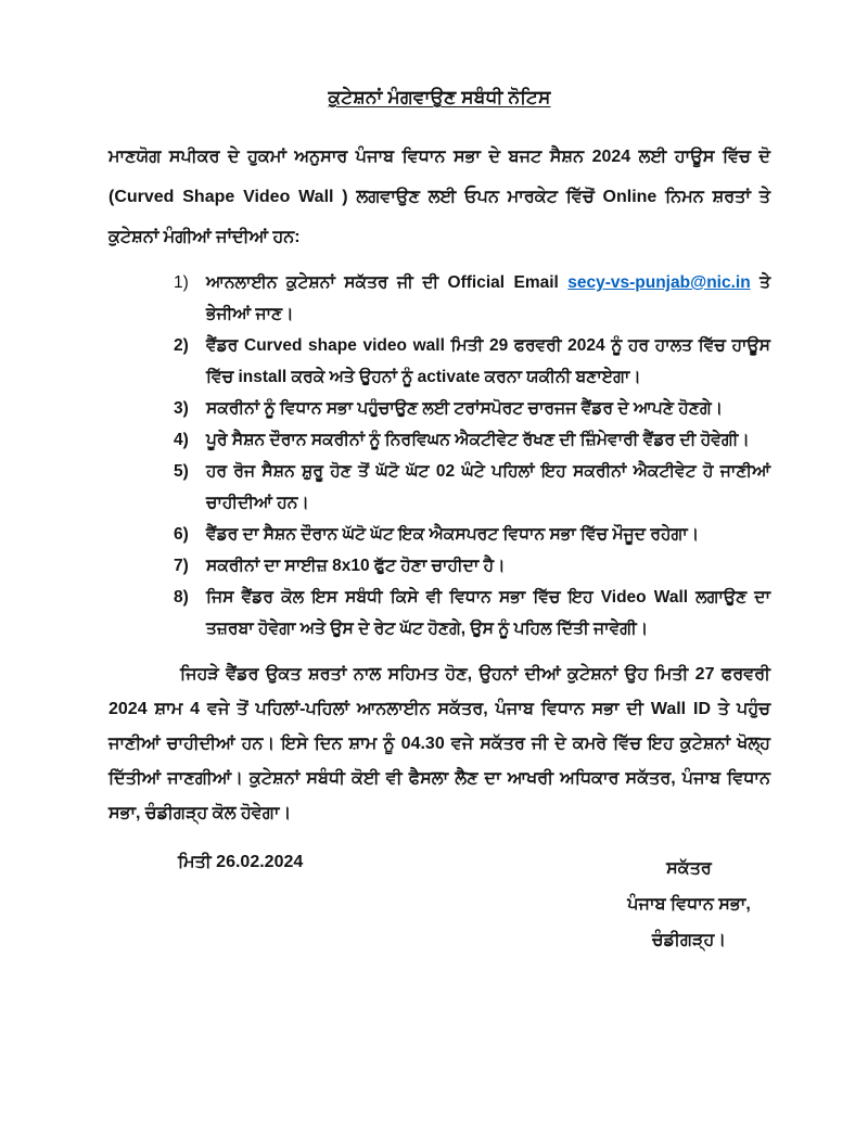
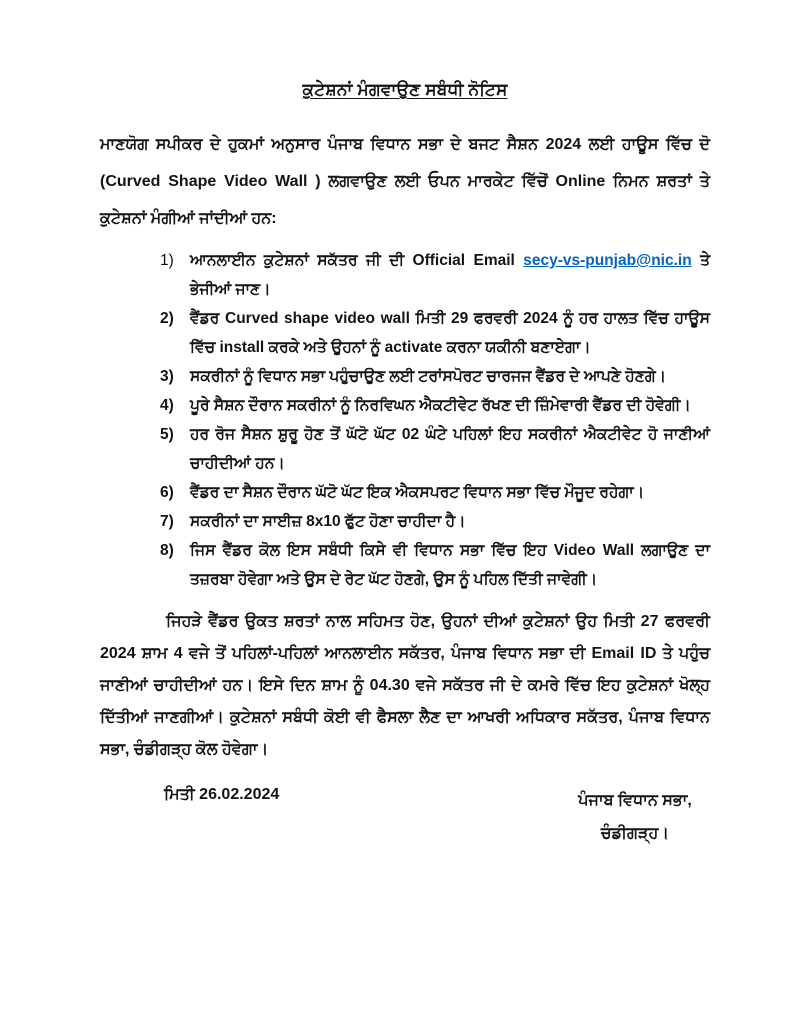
  ਕੁਟੇਸ਼ਨਾਂ ਮੰਗਵਾਉਣ ਸਬੰਧੀ ਨੋਟਿਸ
  ਮਾਣਯੋਗ ਸਪੀਕਰ ਦੇ ਹੁਕਮਾਂ ਅਨੁਸਾਰ ਪੰਜਾਬ ਵਿਧਾਨ ਸਭਾ ਦੇ ਬਜਟ ਸੈਸ਼ਨ 2024 ਲਈ ਹਾਊਸ ਵਿੱਚ ਦੋ (Curved Shape Video Wall ) ਲਗਵਾਉਣ ਲਈ ਓਪਨ ਮਾਰਕੇਟ ਵਿੱਚੋਂ Online ਨਿਮਨ ਸ਼ਰਤਾਂ ਤੇ ਕੁਟੇਸ਼ਨਾਂ ਮੰਗੀਆਂ ਜਾਂਦੀਆਂ ਹਨ:
  1)
  ਆਨਲਾਈਨ ਕੁਟੇਸ਼ਨਾਂ ਸਕੱਤਰ ਜੀ ਦੀ Official Email secy-vs-punjab@nic.in ਤੇ ਭੇਜੀਆਂ ਜਾਣ।
  2)
  ਵੈਂਡਰ Curved shape video wall ਮਿਤੀ 29 ਫਰਵਰੀ 2024 ਨੂੰ ਹਰ ਹਾਲਤ ਵਿੱਚ ਹਾਊਸ ਵਿੱਚ install ਕਰਕੇ ਅਤੇ ਉਹਨਾਂ ਨੂੰ activate ਕਰਨਾ ਯਕੀਨੀ ਬਣਾਏਗਾ।
  3)
  ਸਕਰੀਨਾਂ ਨੂੰ ਵਿਧਾਨ ਸਭਾ ਪਹੁੰਚਾਉਣ ਲਈ ਟਰਾਂਸਪੋਰਟ ਚਾਰਜਜ ਵੈਂਡਰ ਦੇ ਆਪਣੇ ਹੋਣਗੇ।
  4)
  ਪੂਰੇ ਸੈਸ਼ਨ ਦੌਰਾਨ ਸਕਰੀਨਾਂ ਨੂੰ ਨਿਰਵਿਘਨ ਐਕਟੀਵੇਟ ਰੱਖਣ ਦੀ ਜ਼ਿੰਮੇਵਾਰੀ ਵੈਂਡਰ ਦੀ ਹੋਵੇਗੀ।
  5)
  ਹਰ ਰੋਜ ਸੈਸ਼ਨ ਸ਼ੁਰੂ ਹੋਣ ਤੋਂ ਘੱਟੋ ਘੱਟ 02 ਘੰਟੇ ਪਹਿਲਾਂ ਇਹ ਸਕਰੀਨਾਂ ਐਕਟੀਵੇਟ ਹੋ ਜਾਣੀਆਂ ਚਾਹੀਦੀਆਂ ਹਨ।
  6)
  ਵੈਂਡਰ ਦਾ ਸੈਸ਼ਨ ਦੌਰਾਨ ਘੱਟੋ ਘੱਟ ਇਕ ਐਕਸਪਰਟ ਵਿਧਾਨ ਸਭਾ ਵਿੱਚ ਮੌਜੂਦ ਰਹੇਗਾ।
  7)
  ਸਕਰੀਨਾਂ ਦਾ ਸਾਈਜ਼ 8x10 ਫੁੱਟ ਹੋਣਾ ਚਾਹੀਦਾ ਹੈ।
  8)
  ਜਿਸ ਵੈਂਡਰ ਕੋਲ ਇਸ ਸਬੰਧੀ ਕਿਸੇ ਵੀ ਵਿਧਾਨ ਸਭਾ ਵਿੱਚ ਇਹ Video Wall ਲਗਾਉਣ ਦਾ ਤਜ਼ਰਬਾ ਹੋਵੇਗਾ ਅਤੇ ਉਸ ਦੇ ਰੇਟ ਘੱਟ ਹੋਣਗੇ, ਉਸ ਨੂੰ ਪਹਿਲ ਦਿੱਤੀ ਜਾਵੇਗੀ।
- ਜਿਹੜੇ ਵੈਂਡਰ ਉਕਤ ਸ਼ਰਤਾਂ ਨਾਲ ਸਹਿਮਤ ਹੋਣ, ਉਹਨਾਂ ਦੀਆਂ ਕੁਟੇਸ਼ਨਾਂ ਉਹ ਮਿਤੀ 27 ਫਰਵਰੀ 2024 ਸ਼ਾਮ 4 ਵਜੇ ਤੋਂ ਪਹਿਲਾਂ-ਪਹਿਲਾਂ ਆਨਲਾਈਨ ਸਕੱਤਰ, ਪੰਜਾਬ ਵਿਧਾਨ ਸਭਾ ਦੀ Wall ID ਤੇ ਪਹੁੰਚ ਜਾਣੀਆਂ ਚਾਹੀਦੀਆਂ ਹਨ। ਇਸੇ ਦਿਨ ਸ਼ਾਮ ਨੂੰ 04.30 ਵਜੇ ਸਕੱਤਰ ਜੀ ਦੇ ਕਮਰੇ ਵਿੱਚ ਇਹ ਕੁਟੇਸ਼ਨਾਂ ਖੋਲ੍ਹ ਦਿੱਤੀਆਂ ਜਾਣਗੀਆਂ। ਕੁਟੇਸ਼ਨਾਂ ਸਬੰਧੀ ਕੋਈ ਵੀ ਫੈਸਲਾ ਲੈਣ ਦਾ ਆਖਰੀ ਅਧਿਕਾਰ ਸਕੱਤਰ, ਪੰਜਾਬ ਵਿਧਾਨ ਸਭਾ, ਚੰਡੀਗੜ੍ਹ ਕੋਲ ਹੋਵੇਗਾ।
+ ਜਿਹੜੇ ਵੈਂਡਰ ਉਕਤ ਸ਼ਰਤਾਂ ਨਾਲ ਸਹਿਮਤ ਹੋਣ, ਉਹਨਾਂ ਦੀਆਂ ਕੁਟੇਸ਼ਨਾਂ ਉਹ ਮਿਤੀ 27 ਫਰਵਰੀ 2024 ਸ਼ਾਮ 4 ਵਜੇ ਤੋਂ ਪਹਿਲਾਂ-ਪਹਿਲਾਂ ਆਨਲਾਈਨ ਸਕੱਤਰ, ਪੰਜਾਬ ਵਿਧਾਨ ਸਭਾ ਦੀ Email ID ਤੇ ਪਹੁੰਚ ਜਾਣੀਆਂ ਚਾਹੀਦੀਆਂ ਹਨ। ਇਸੇ ਦਿਨ ਸ਼ਾਮ ਨੂੰ 04.30 ਵਜੇ ਸਕੱਤਰ ਜੀ ਦੇ ਕਮਰੇ ਵਿੱਚ ਇਹ ਕੁਟੇਸ਼ਨਾਂ ਖੋਲ੍ਹ ਦਿੱਤੀਆਂ ਜਾਣਗੀਆਂ। ਕੁਟੇਸ਼ਨਾਂ ਸਬੰਧੀ ਕੋਈ ਵੀ ਫੈਸਲਾ ਲੈਣ ਦਾ ਆਖਰੀ ਅਧਿਕਾਰ ਸਕੱਤਰ, ਪੰਜਾਬ ਵਿਧਾਨ ਸਭਾ, ਚੰਡੀਗੜ੍ਹ ਕੋਲ ਹੋਵੇਗਾ।
  ਮਿਤੀ 26.02.2024
- ਸਕੱਤਰ
  ਪੰਜਾਬ ਵਿਧਾਨ ਸਭਾ,
  ਚੰਡੀਗੜ੍ਹ।
